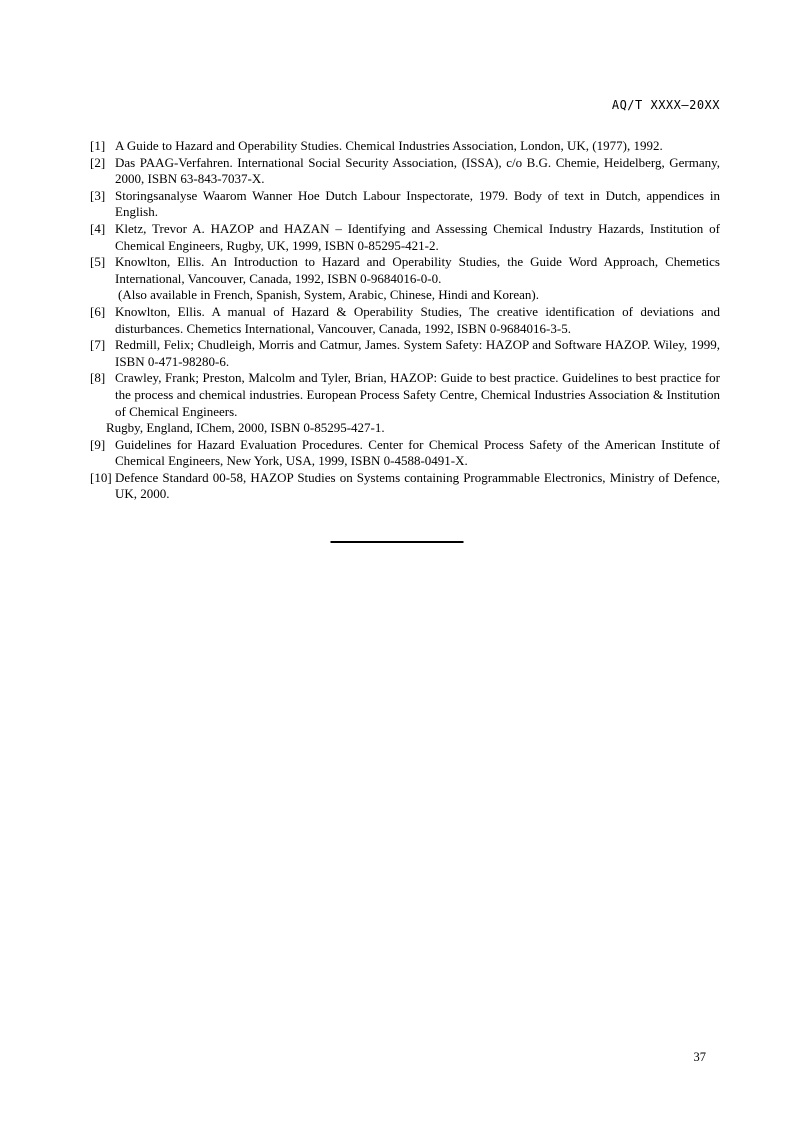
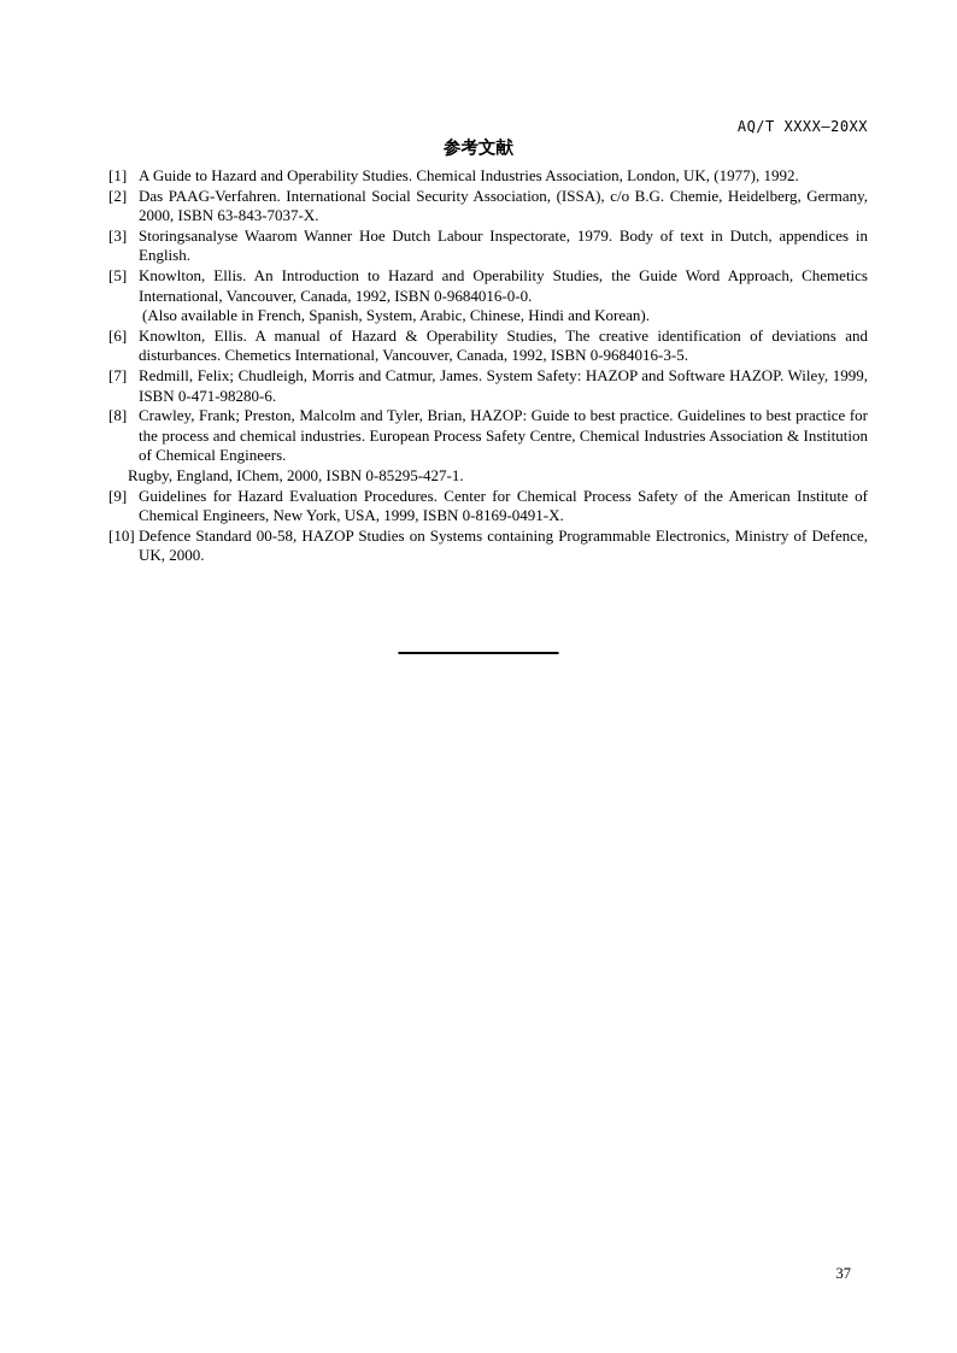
  AQ/T XXXX—20XX
+ 参考文献
  [1]
  A Guide to Hazard and Operability Studies. Chemical Industries Association, London, UK, (1977), 1992.
  [2]
  Das PAAG-Verfahren. International Social Security Association, (ISSA), c/o B.G. Chemie, Heidelberg, Germany, 2000, ISBN 63-843-7037-X.
  [3]
  Storingsanalyse Waarom Wanner Hoe Dutch Labour Inspectorate, 1979. Body of text in Dutch, appendices in English.
- [4]
- Kletz, Trevor A. HAZOP and HAZAN – Identifying and Assessing Chemical Industry Hazards, Institution of Chemical Engineers, Rugby, UK, 1999, ISBN 0-85295-421-2.
  [5]
  Knowlton, Ellis. An Introduction to Hazard and Operability Studies, the Guide Word Approach, Chemetics International, Vancouver, Canada, 1992, ISBN 0-9684016-0-0.
  (Also available in French, Spanish, System, Arabic, Chinese, Hindi and Korean).
  [6]
  Knowlton, Ellis. A manual of Hazard & Operability Studies, The creative identification of deviations and disturbances. Chemetics International, Vancouver, Canada, 1992, ISBN 0-9684016-3-5.
  [7]
  Redmill, Felix; Chudleigh, Morris and Catmur, James. System Safety: HAZOP and Software HAZOP. Wiley, 1999, ISBN 0-471-98280-6.
  [8]
  Crawley, Frank; Preston, Malcolm and Tyler, Brian, HAZOP: Guide to best practice. Guidelines to best practice for the process and chemical industries. European Process Safety Centre, Chemical Industries Association & Institution of Chemical Engineers.
  Rugby, England, IChem, 2000, ISBN 0-85295-427-1.
  [9]
- Guidelines for Hazard Evaluation Procedures. Center for Chemical Process Safety of the American Institute of Chemical Engineers, New York, USA, 1999, ISBN 0-4588-0491-X.
+ Guidelines for Hazard Evaluation Procedures. Center for Chemical Process Safety of the American Institute of Chemical Engineers, New York, USA, 1999, ISBN 0-8169-0491-X.
  [10]
  Defence Standard 00-58, HAZOP Studies on Systems containing Programmable Electronics, Ministry of Defence, UK, 2000.
  37
